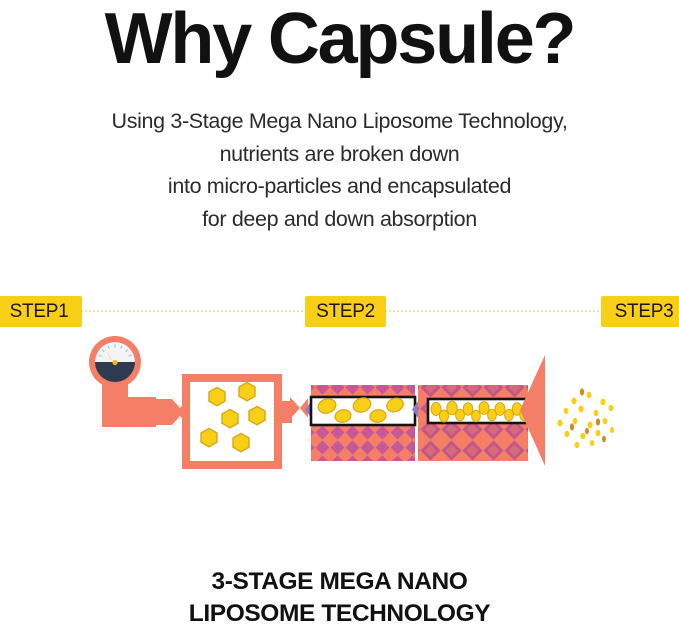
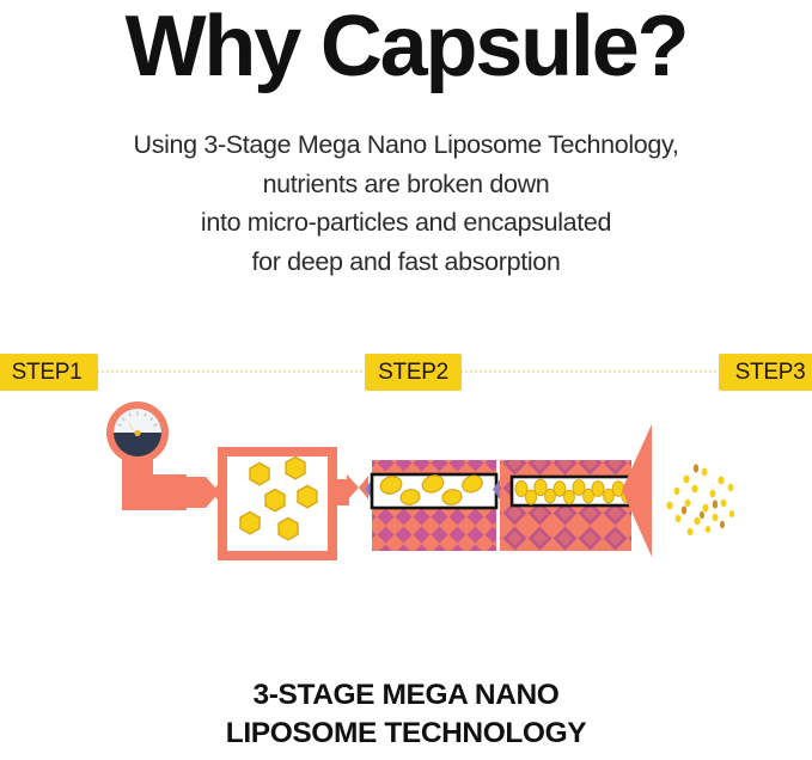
  Why Capsule?
  Using 3-Stage Mega Nano Liposome Technology,
  nutrients are broken down
  into micro-particles and encapsulated
- for deep and down absorption
+ for deep and fast absorption
  STEP1
  STEP2
  STEP3
  3-STAGE MEGA NANO
  LIPOSOME TECHNOLOGY
